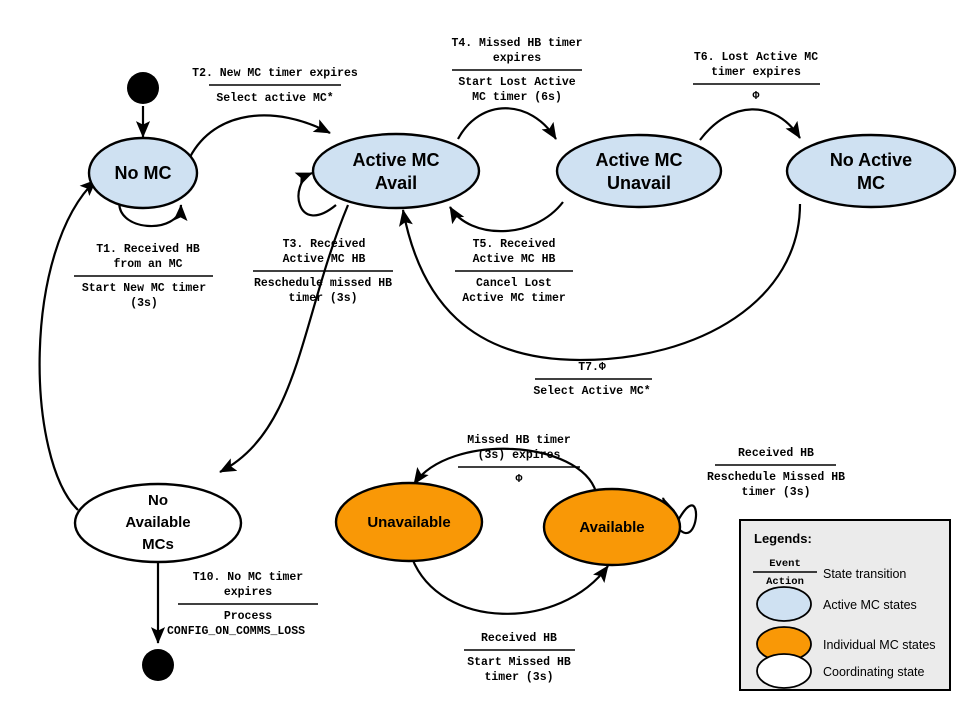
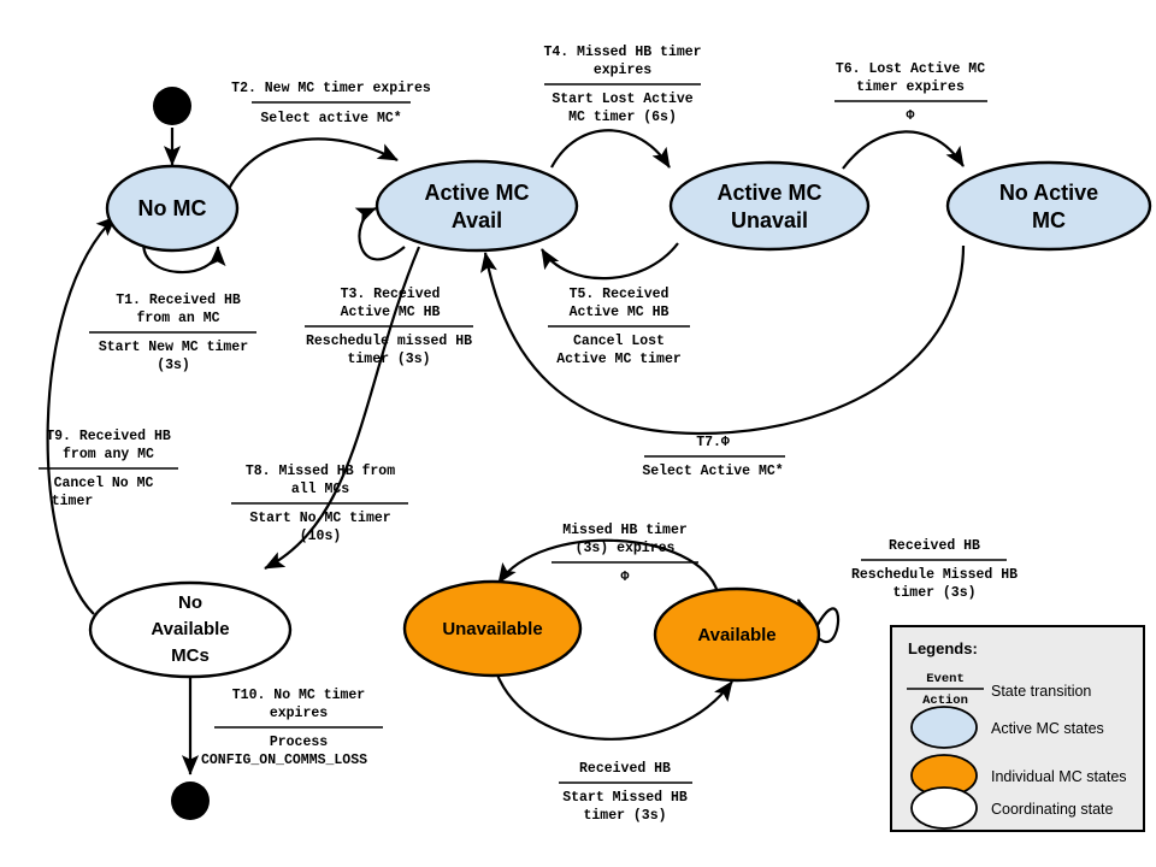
  No MC
  Active MC
  Avail
  Active MC
  Unavail
  No Active
  MC
  No
  Available
  MCs
  Unavailable
  Available
  T2. New MC timer expires
  Select active MC*
  T4. Missed HB timer
  expires
  Start Lost Active
  MC timer (6s)
  T6. Lost Active MC
  timer expires
  Ф
  T1. Received HB
  from an MC
  Start New MC timer
  (3s)
  T3. Received
  Active MC HB
  Reschedule missed HB
  timer (3s)
  T5. Received
  Active MC HB
  Cancel Lost
  Active MC timer
  T7.Ф
  Select Active MC*
+ T9. Received HB
+ from any MC
+ Cancel No MC
+ timer
+ T8. Missed HB from
+ all MCs
+ Start No MC timer
+ (10s)
  Missed HB timer
  (3s) expires
  Ф
  Received HB
  Reschedule Missed HB
  timer (3s)
  Received HB
  Start Missed HB
  timer (3s)
  T10. No MC timer
  expires
  Process
  CONFIG_ON_COMMS_LOSS
  Legends:
  Event
  Action
  State transition
  Active MC states
  Individual MC states
  Coordinating state
